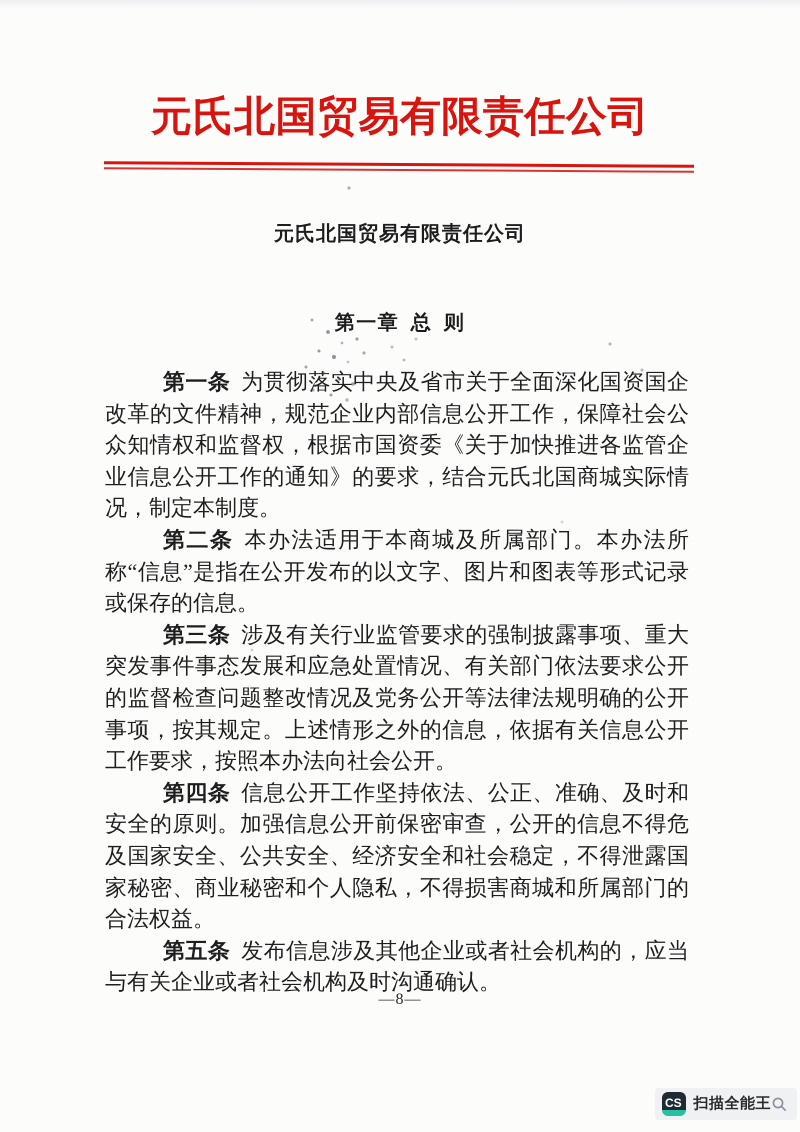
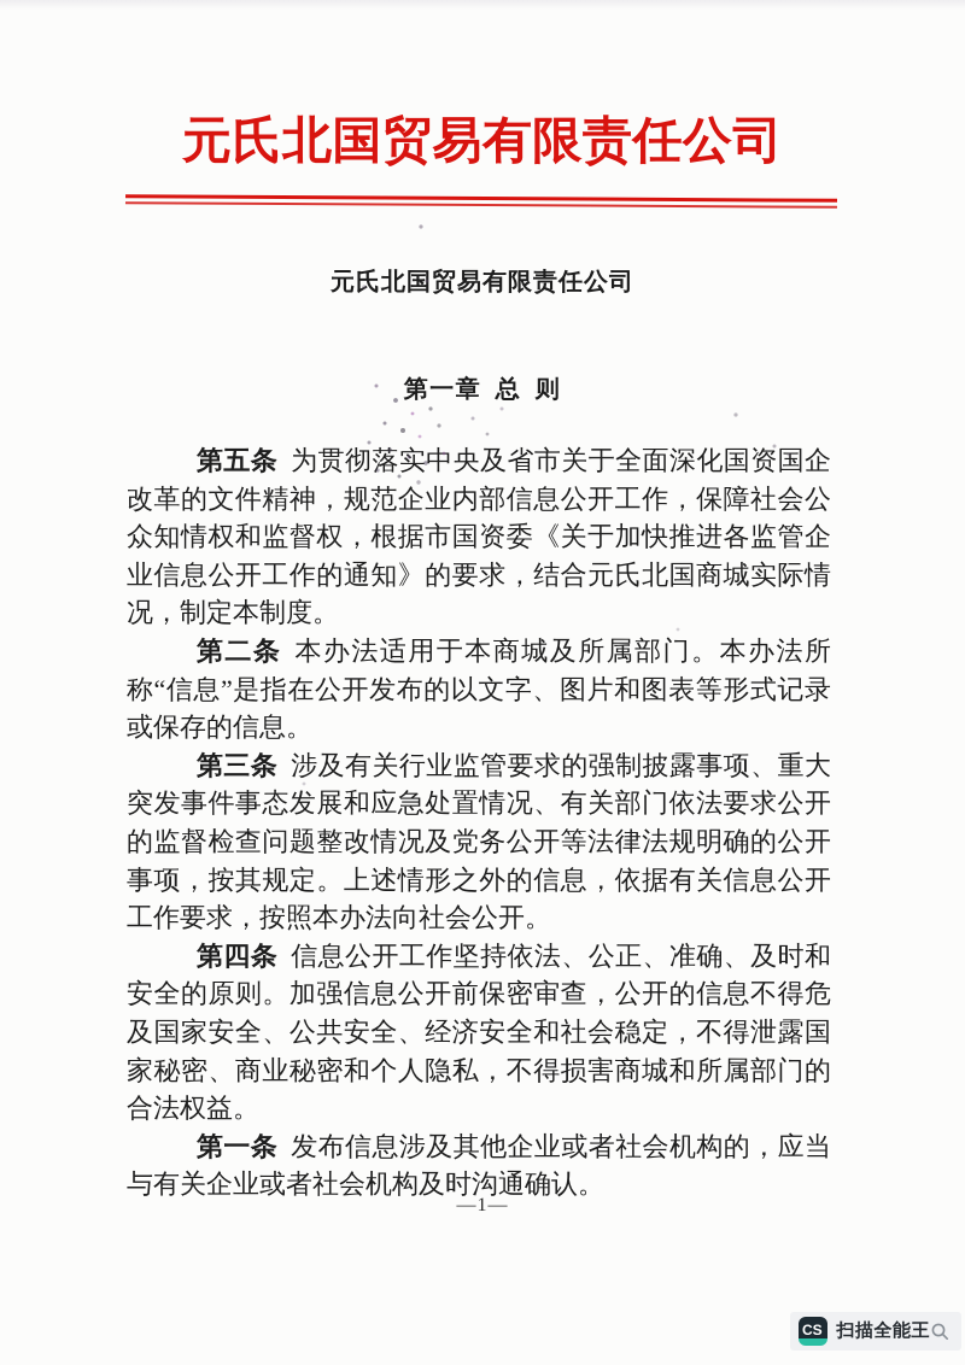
  元氏北国贸易有限责任公司
  元氏北国贸易有限责任公司
  第一章 总 则
- 第一条 为贯彻落实中央及省市关于全面深化国资国企改革的文件精神，规范企业内部信息公开工作，保障社会公众知情权和监督权，根据市国资委《关于加快推进各监管企业信息公开工作的通知》的要求，结合元氏北国商城实际情况，制定本制度。
+ 第五条 为贯彻落实中央及省市关于全面深化国资国企改革的文件精神，规范企业内部信息公开工作，保障社会公众知情权和监督权，根据市国资委《关于加快推进各监管企业信息公开工作的通知》的要求，结合元氏北国商城实际情况，制定本制度。
  第二条 本办法适用于本商城及所属部门。本办法所称“信息”是指在公开发布的以文字、图片和图表等形式记录或保存的信息。
  第三条 涉及有关行业监管要求的强制披露事项、重大突发事件事态发展和应急处置情况、有关部门依法要求公开的监督检查问题整改情况及党务公开等法律法规明确的公开事项，按其规定。上述情形之外的信息，依据有关信息公开工作要求，按照本办法向社会公开。
  第四条 信息公开工作坚持依法、公正、准确、及时和安全的原则。加强信息公开前保密审查，公开的信息不得危及国家安全、公共安全、经济安全和社会稳定，不得泄露国家秘密、商业秘密和个人隐私，不得损害商城和所属部门的合法权益。
- 第五条 发布信息涉及其他企业或者社会机构的，应当与有关企业或者社会机构及时沟通确认。
+ 第一条 发布信息涉及其他企业或者社会机构的，应当与有关企业或者社会机构及时沟通确认。
- —8—
+ —1—
  CS
  扫描全能王
